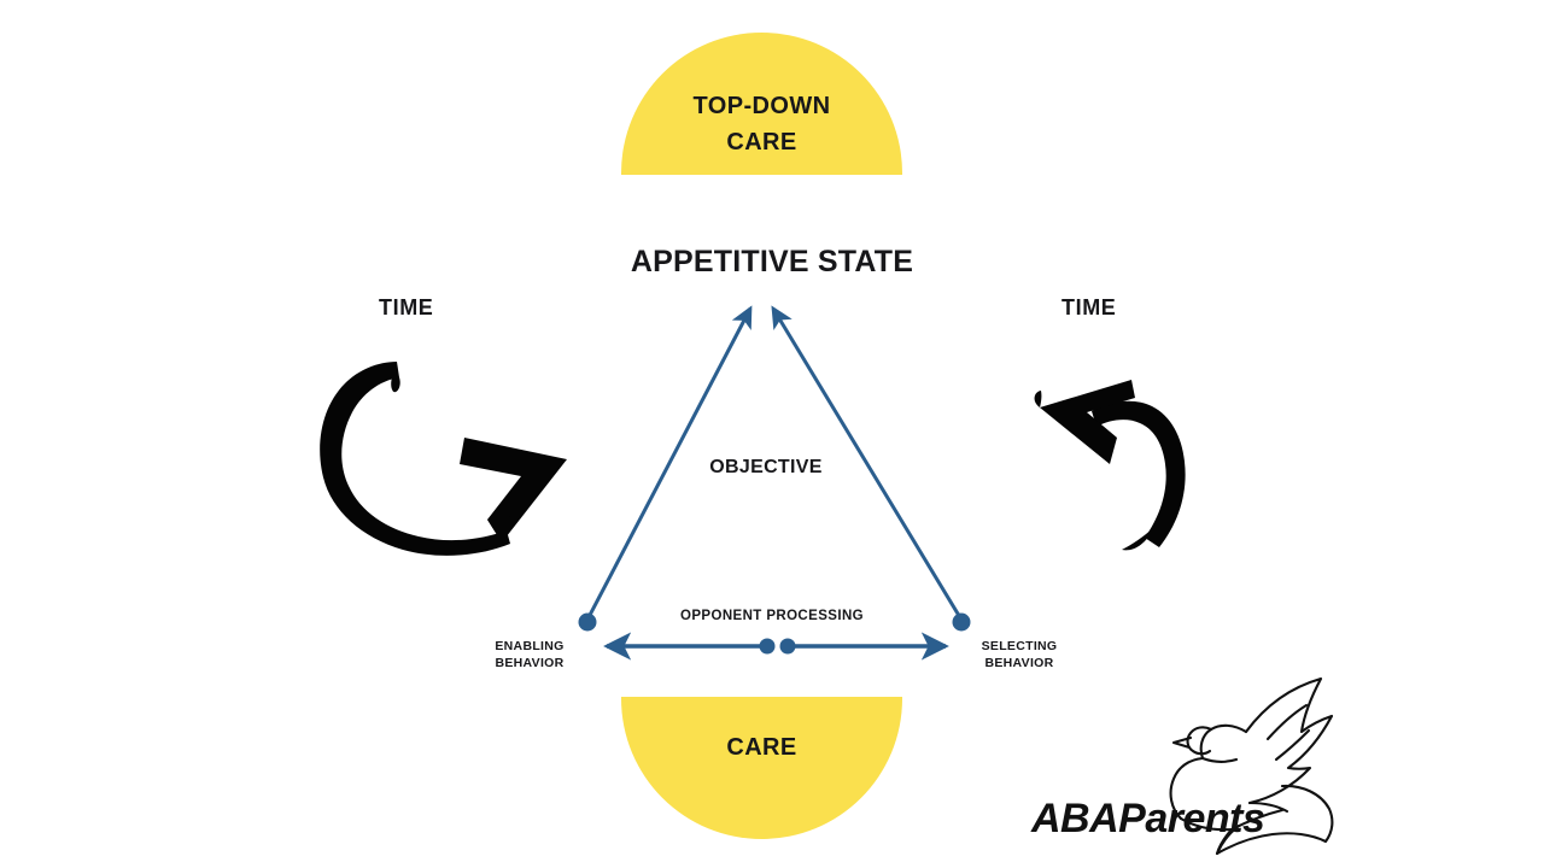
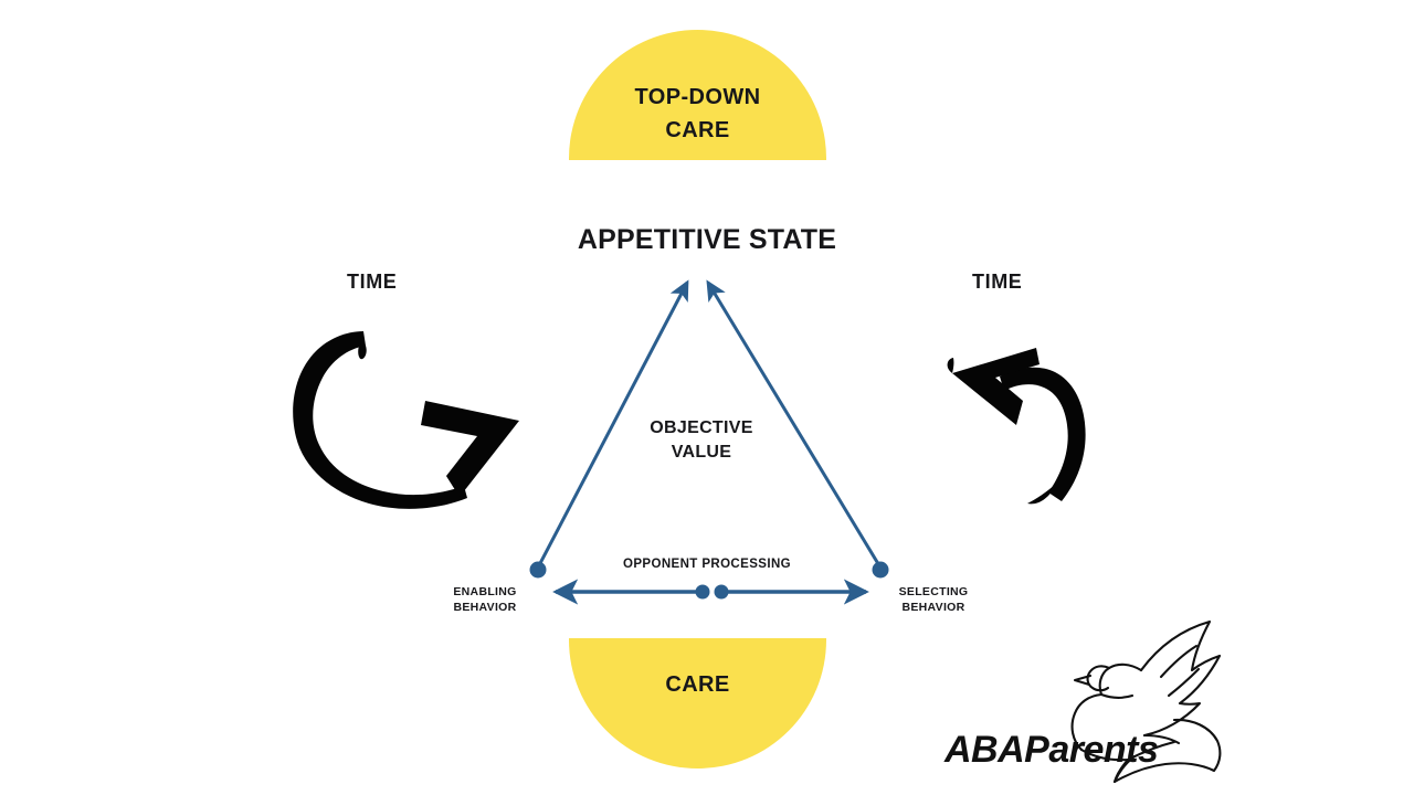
  TOP-DOWN
  CARE
  APPETITIVE STATE
  OBJECTIVE
+ VALUE
  OPPONENT PROCESSING
  ENABLING
  BEHAVIOR
  SELECTING
  BEHAVIOR
  TIME
  TIME
  CARE
  ABAParents
